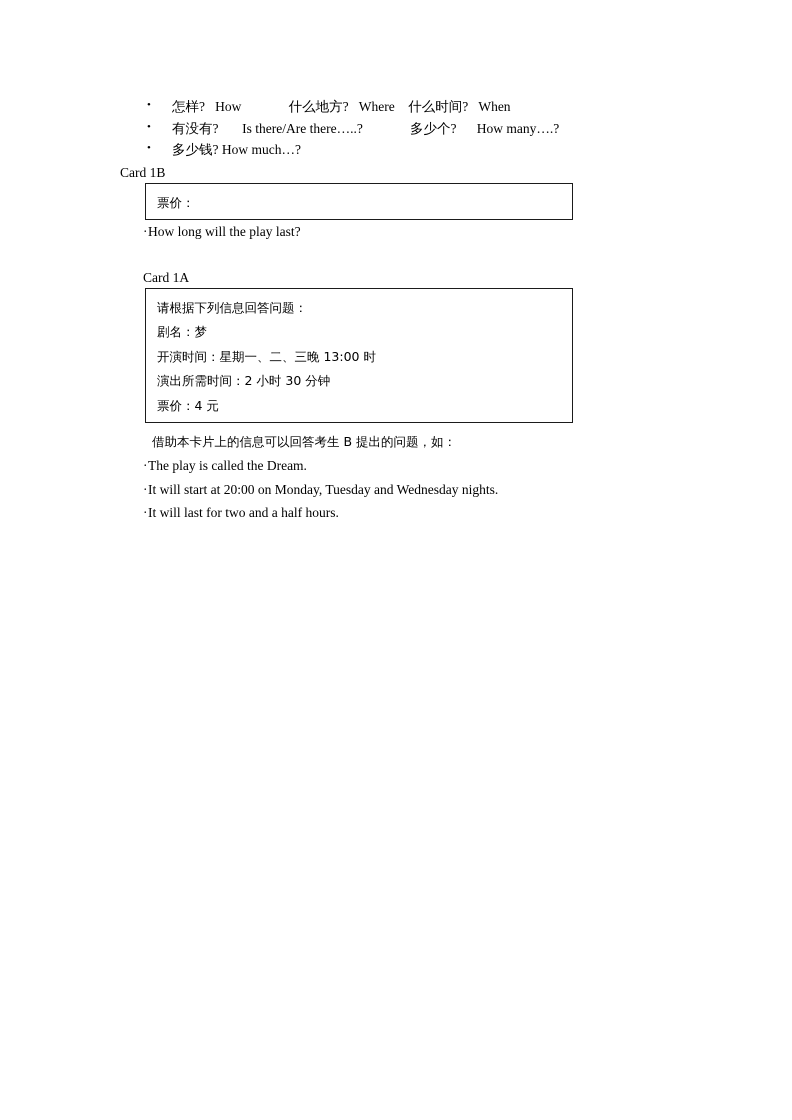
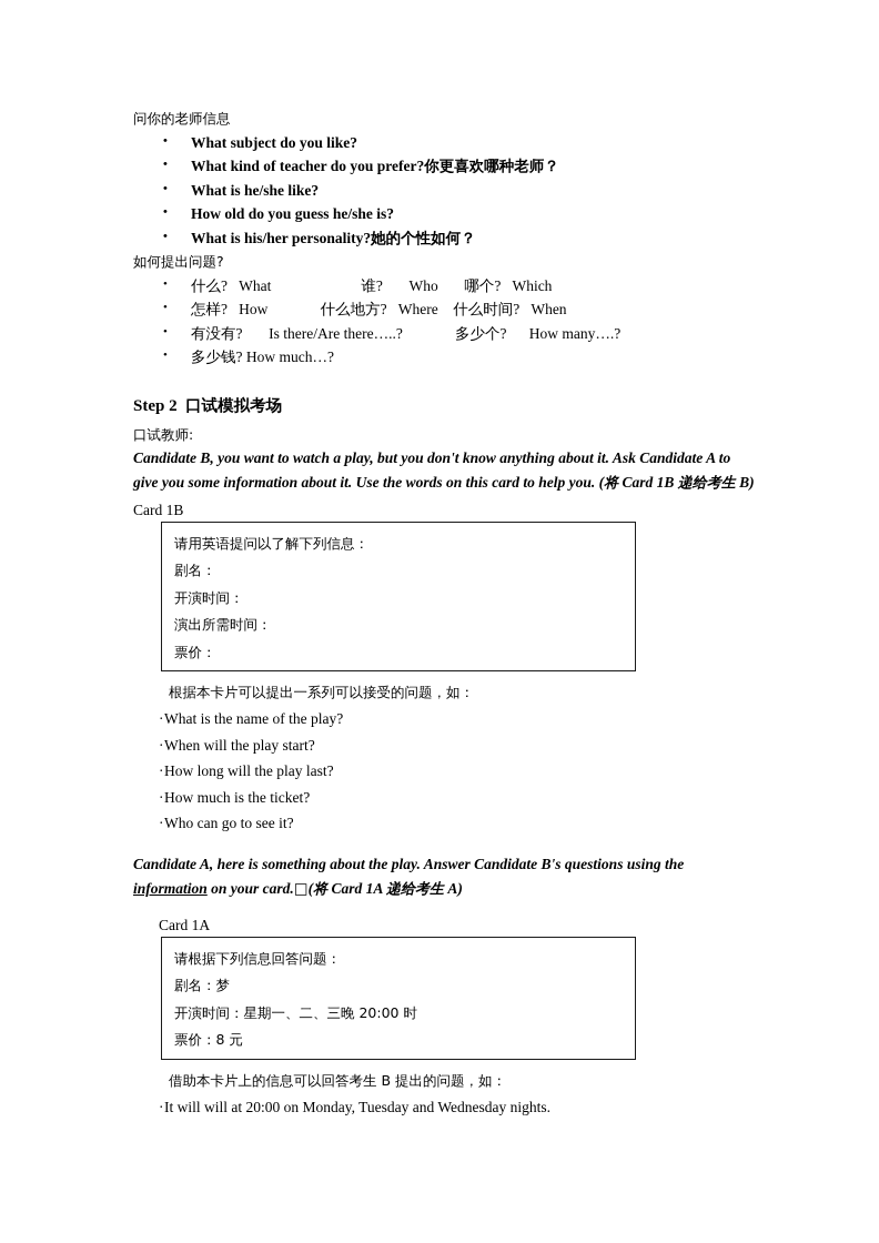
+ 问你的老师信息
+ What subject do you like?
+ What kind of teacher do you prefer?你更喜欢哪种老师？
+ What is he/she like?
+ How old do you guess he/she is?
+ What is his/her personality?她的个性如何？
+ 如何提出问题?
+ 什么? What 谁? Who 哪个? Which
  怎样? How 什么地方? Where 什么时间? When
  有没有? Is there/Are there…..? 多少个? How many….?
  多少钱? How much…?
+ Step 2 口试模拟考场
+ 口试教师:
+ Candidate B, you want to watch a play, but you don't know anything about it. Ask Candidate A to give you some information about it. Use the words on this card to help you. (将 Card 1B 递给考生 B)
  Card 1B
+ 请用英语提问以了解下列信息：
+ 剧名：
+ 开演时间：
+ 演出所需时间：
  票价：
+ 根据本卡片可以提出一系列可以接受的问题，如：
+ What is the name of the play?
+ When will the play start?
  How long will the play last?
+ How much is the ticket?
+ Who can go to see it?
+ Candidate A, here is something about the play. Answer Candidate B's questions using the information on your card.□(将 Card 1A 递给考生 A)
  Card 1A
  请根据下列信息回答问题：
  剧名：梦
- 开演时间：星期一、二、三晚 13:00 时
+ 开演时间：星期一、二、三晚 20:00 时
- 演出所需时间：2 小时 30 分钟
- 票价：4 元
+ 票价：8 元
  借助本卡片上的信息可以回答考生 B 提出的问题，如：
- The play is called the Dream.
- It will start at 20:00 on Monday, Tuesday and Wednesday nights.
+ It will will at 20:00 on Monday, Tuesday and Wednesday nights.
- It will last for two and a half hours.
